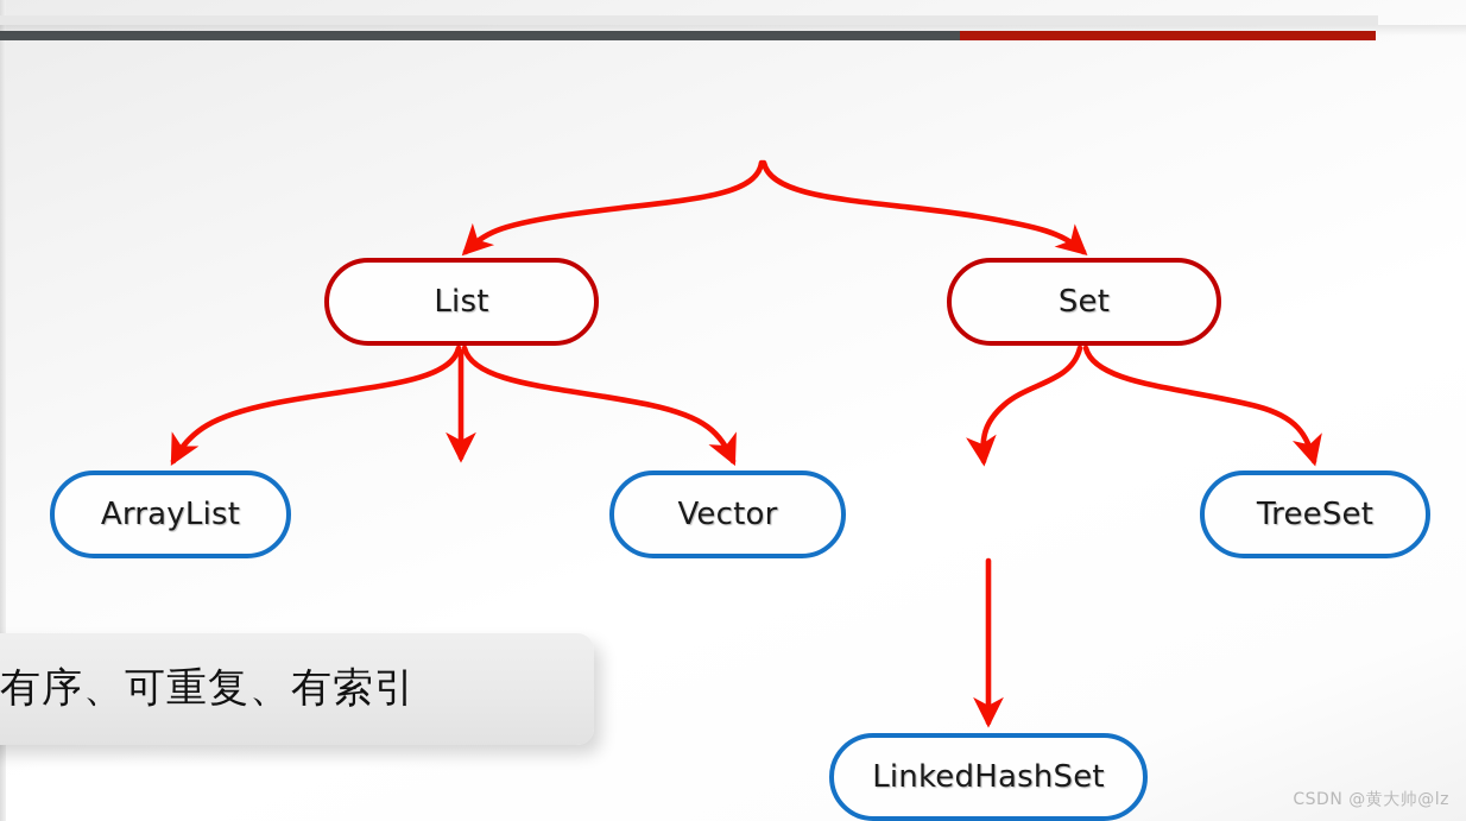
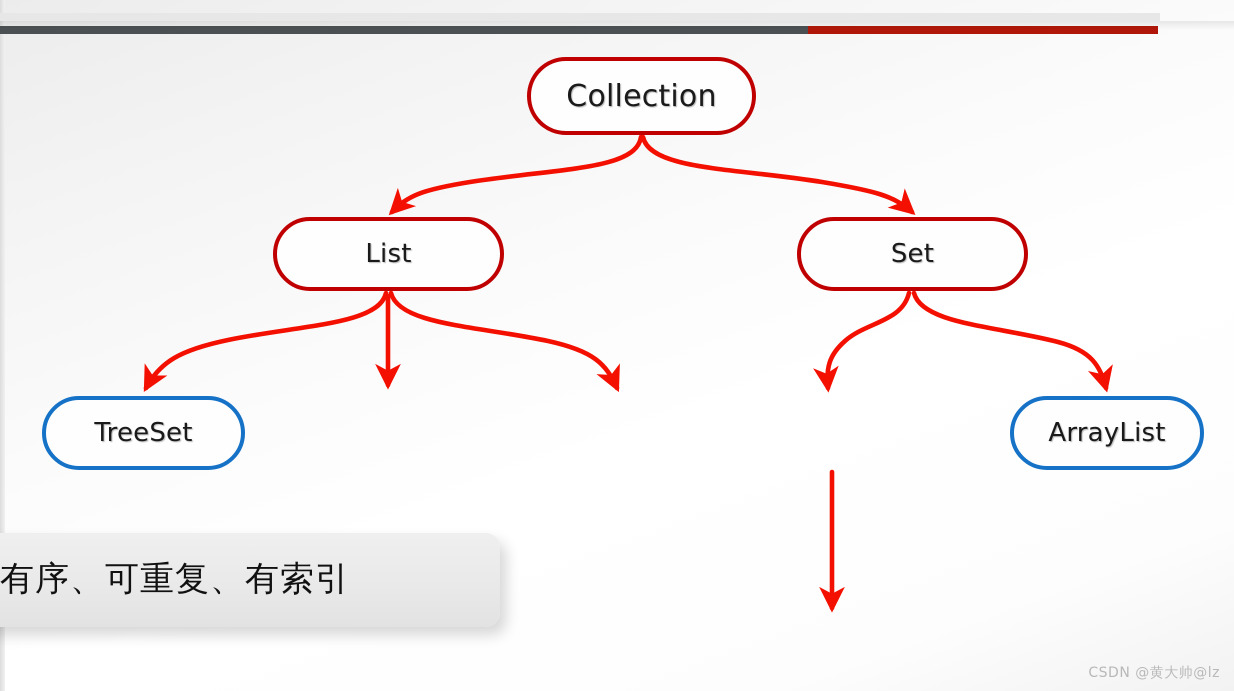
+ Collection
  List
  Set
- ArrayList
+ TreeSet
- Vector
- TreeSet
+ ArrayList
- LinkedHashSet
  有序、可重复、有索引
  CSDN @黄大帅@lz
